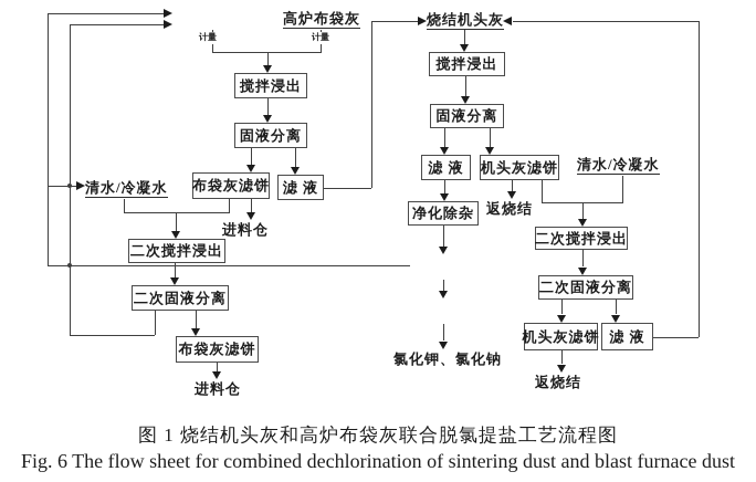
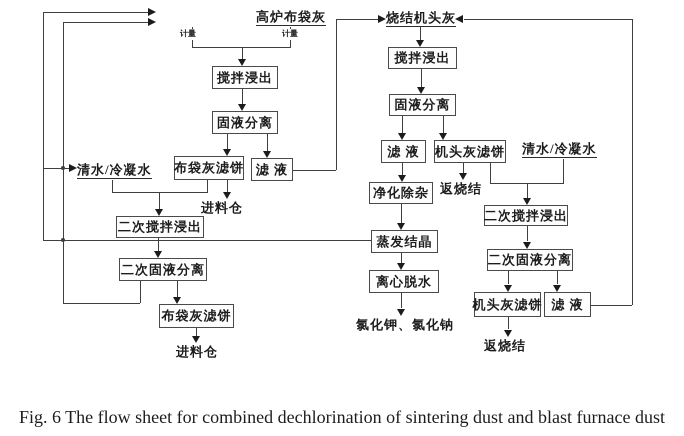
  高炉布袋灰
  计量
  计量
  烧结机头灰
  搅拌浸出
  固液分离
  布袋灰滤饼
  滤 液
  清水/冷凝水
  进料仓
  二次搅拌浸出
  二次固液分离
  布袋灰滤饼
  进料仓
  搅拌浸出
  固液分离
  滤 液
  机头灰滤饼
  清水/冷凝水
  返烧结
  净化除杂
+ 蒸发结晶
+ 离心脱水
  氯化钾、氯化钠
  二次搅拌浸出
  二次固液分离
  机头灰滤饼
  滤 液
  返烧结
- 图 1 烧结机头灰和高炉布袋灰联合脱氯提盐工艺流程图
  Fig. 6 The flow sheet for combined dechlorination of sintering dust and blast furnace dust
